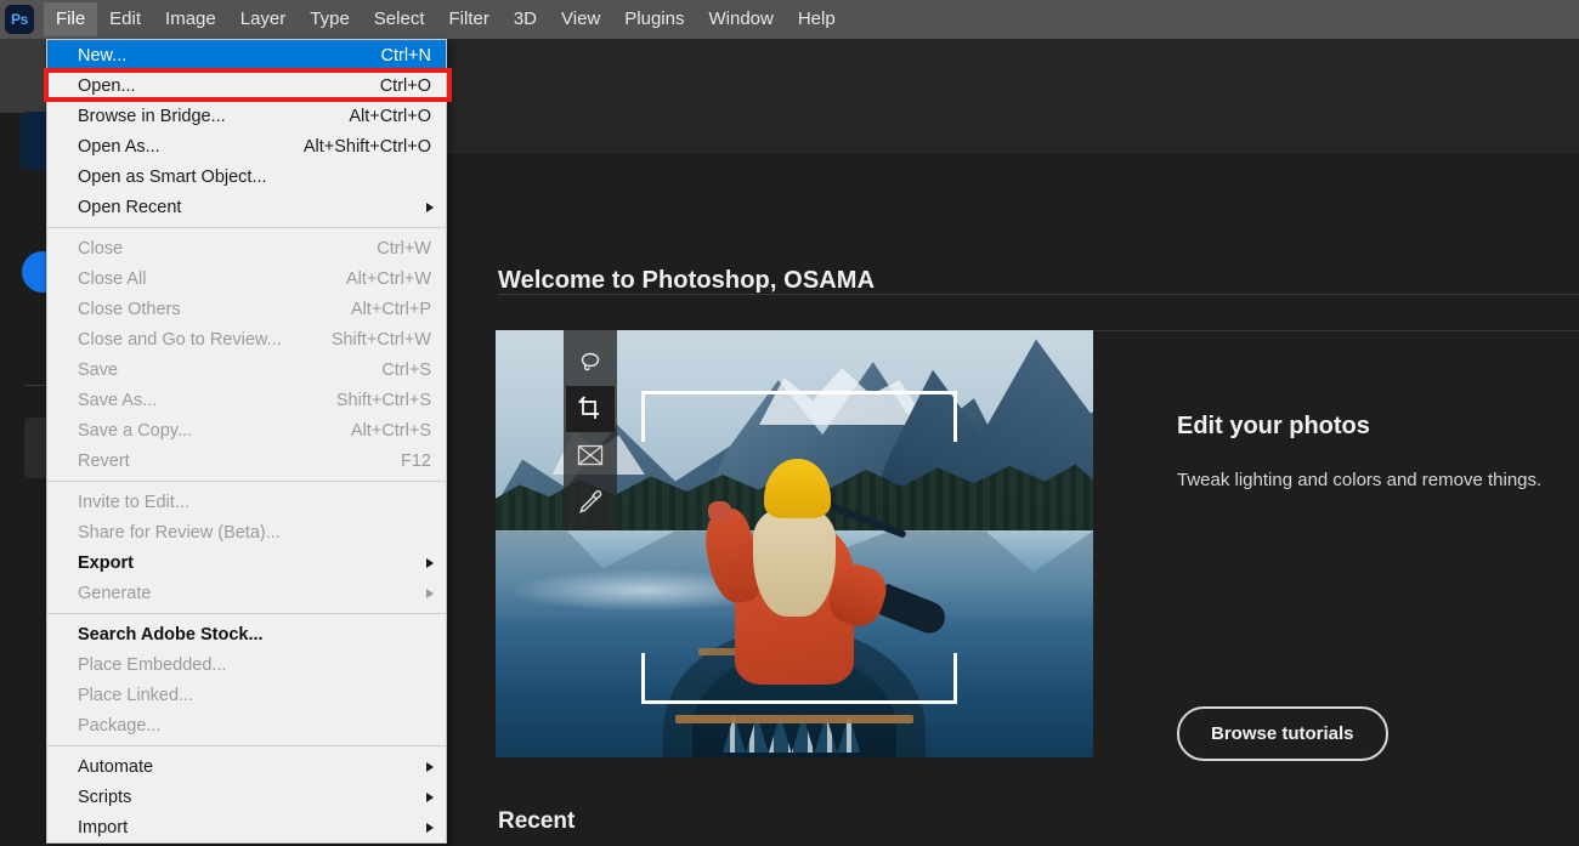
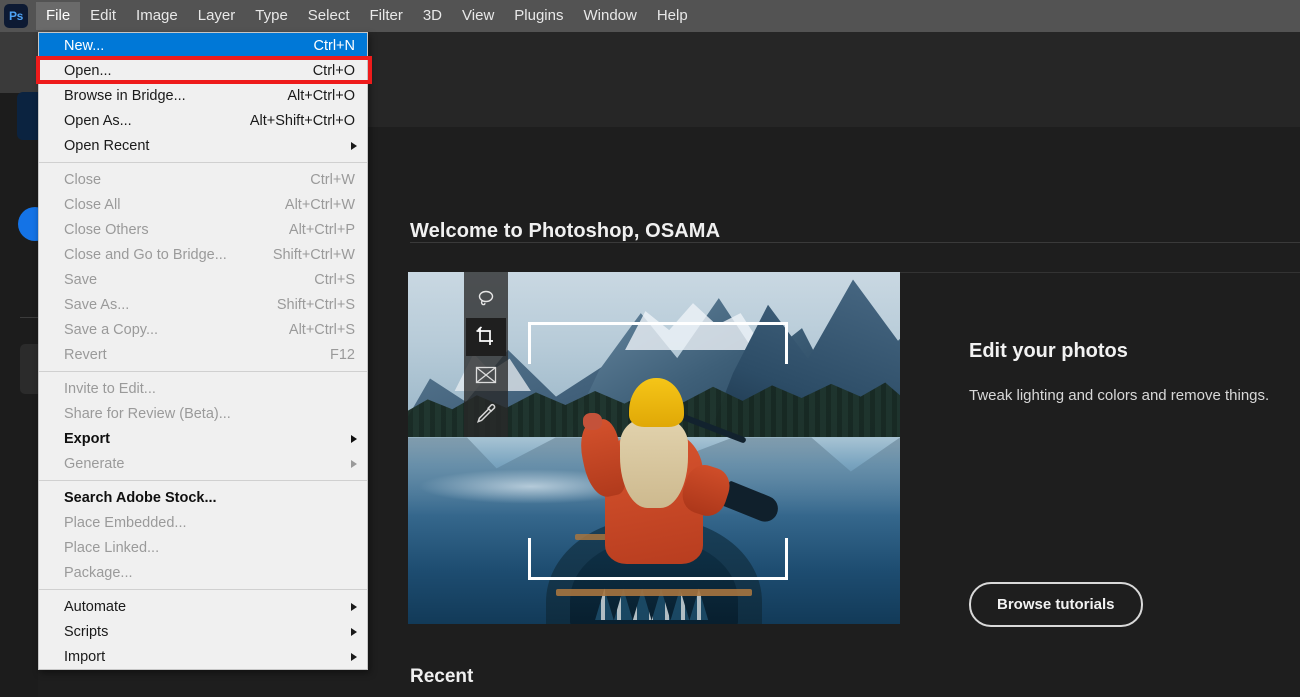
  Welcome to Photoshop, OSAMA
  Edit your photos
  Tweak lighting and colors and remove things.
  Browse tutorials
  Recent
  Ps
  File
  Edit
  Image
  Layer
  Type
  Select
  Filter
  3D
  View
  Plugins
  Window
  Help
  New...
  Ctrl+N
  Open...
  Ctrl+O
  Browse in Bridge...
  Alt+Ctrl+O
  Open As...
  Alt+Shift+Ctrl+O
- Open as Smart Object...
  Open Recent
  Close
  Ctrl+W
  Close All
  Alt+Ctrl+W
  Close Others
  Alt+Ctrl+P
- Close and Go to Review...
+ Close and Go to Bridge...
  Shift+Ctrl+W
  Save
  Ctrl+S
  Save As...
  Shift+Ctrl+S
  Save a Copy...
  Alt+Ctrl+S
  Revert
  F12
  Invite to Edit...
  Share for Review (Beta)...
  Export
  Generate
  Search Adobe Stock...
  Place Embedded...
  Place Linked...
  Package...
  Automate
  Scripts
  Import
